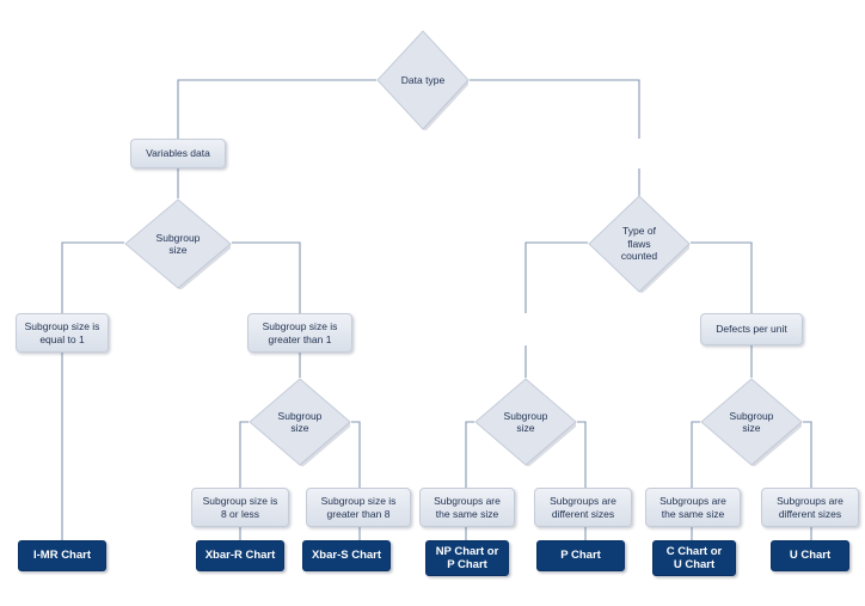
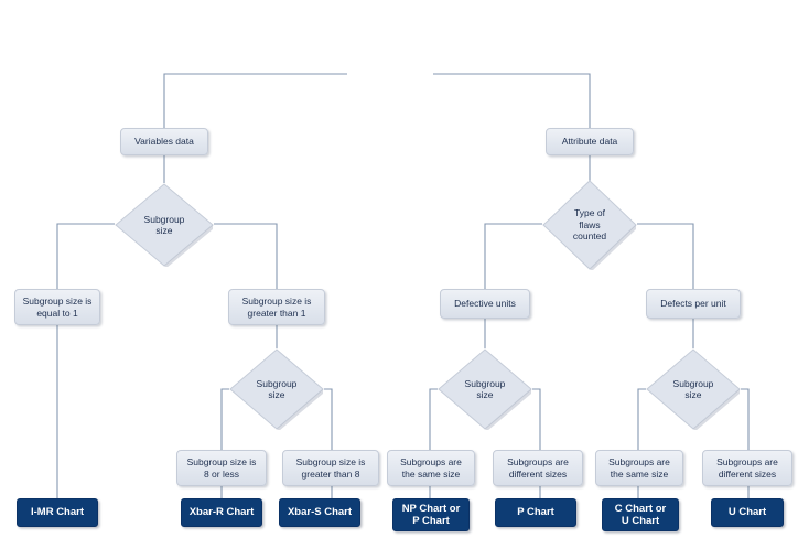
- Data type
  Variables data
+ Attribute data
  Subgroup
  size
  Type of
  flaws
  counted
  Subgroup size is
  equal to 1
  Subgroup size is
  greater than 1
+ Defective units
  Defects per unit
  Subgroup
  size
  Subgroup
  size
  Subgroup
  size
  Subgroup size is
  8 or less
  Subgroup size is
  greater than 8
  Subgroups are
  the same size
  Subgroups are
  different sizes
  Subgroups are
  the same size
  Subgroups are
  different sizes
  I-MR Chart
  Xbar-R Chart
  Xbar-S Chart
  NP Chart or
  P Chart
  P Chart
  C Chart or
  U Chart
  U Chart
